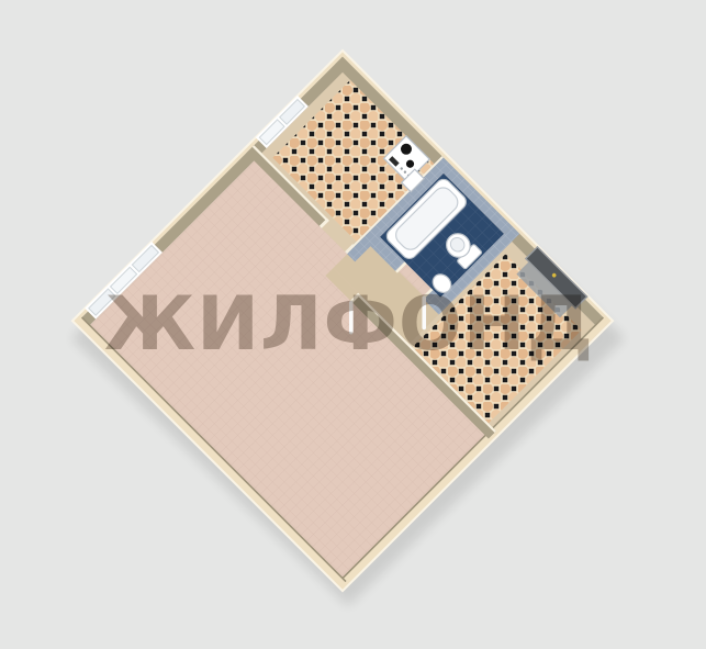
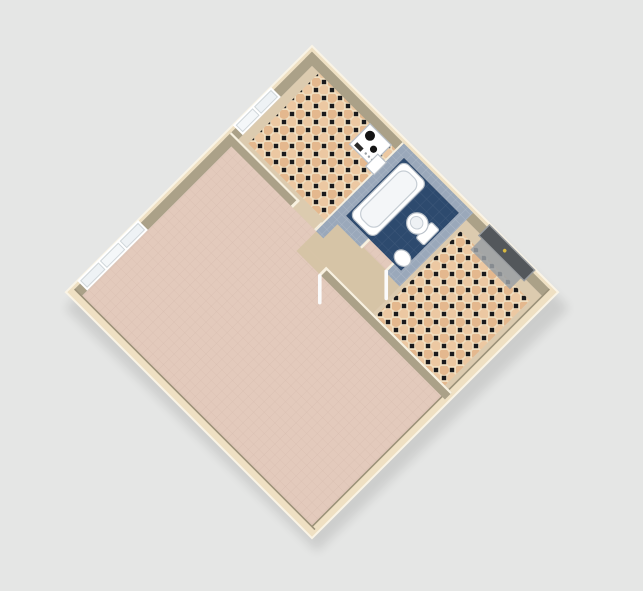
- ЖИЛФОНД
